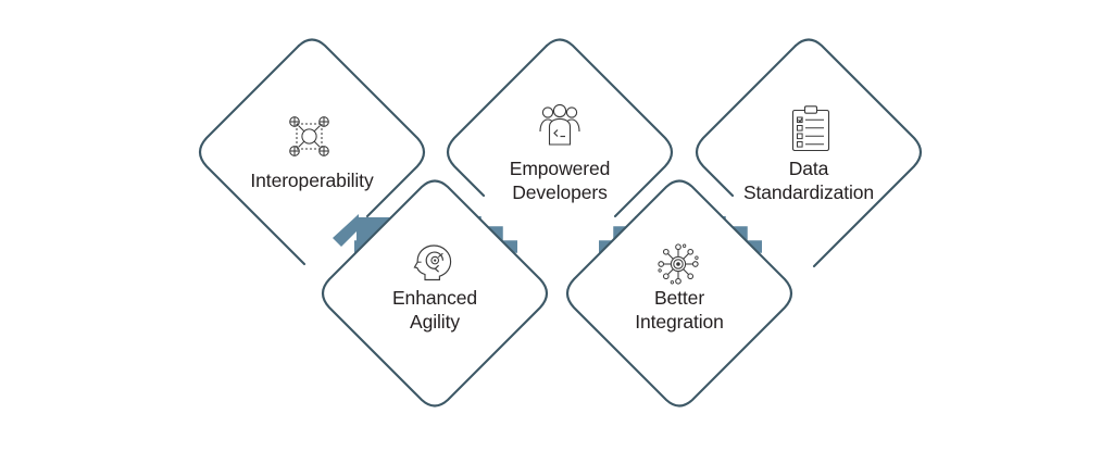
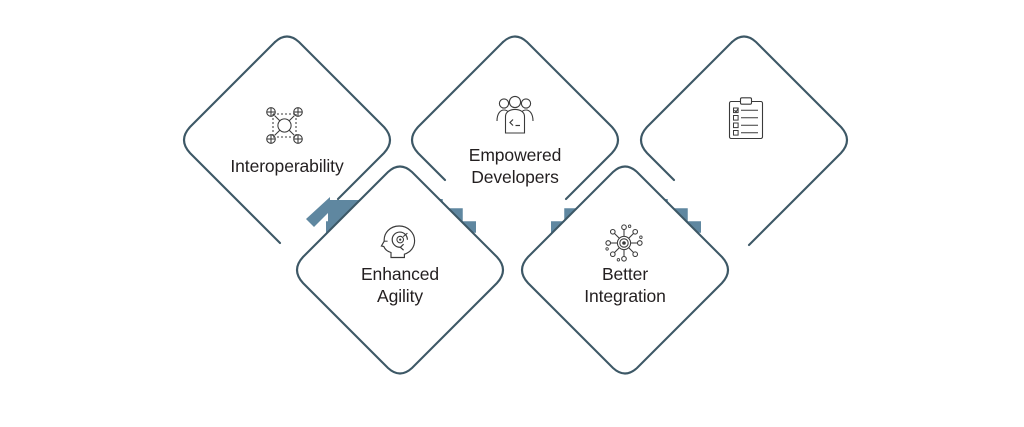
  Interoperability
  Empowered
  Developers
- Data
- Standardization
  Enhanced
  Agility
  Better
  Integration
